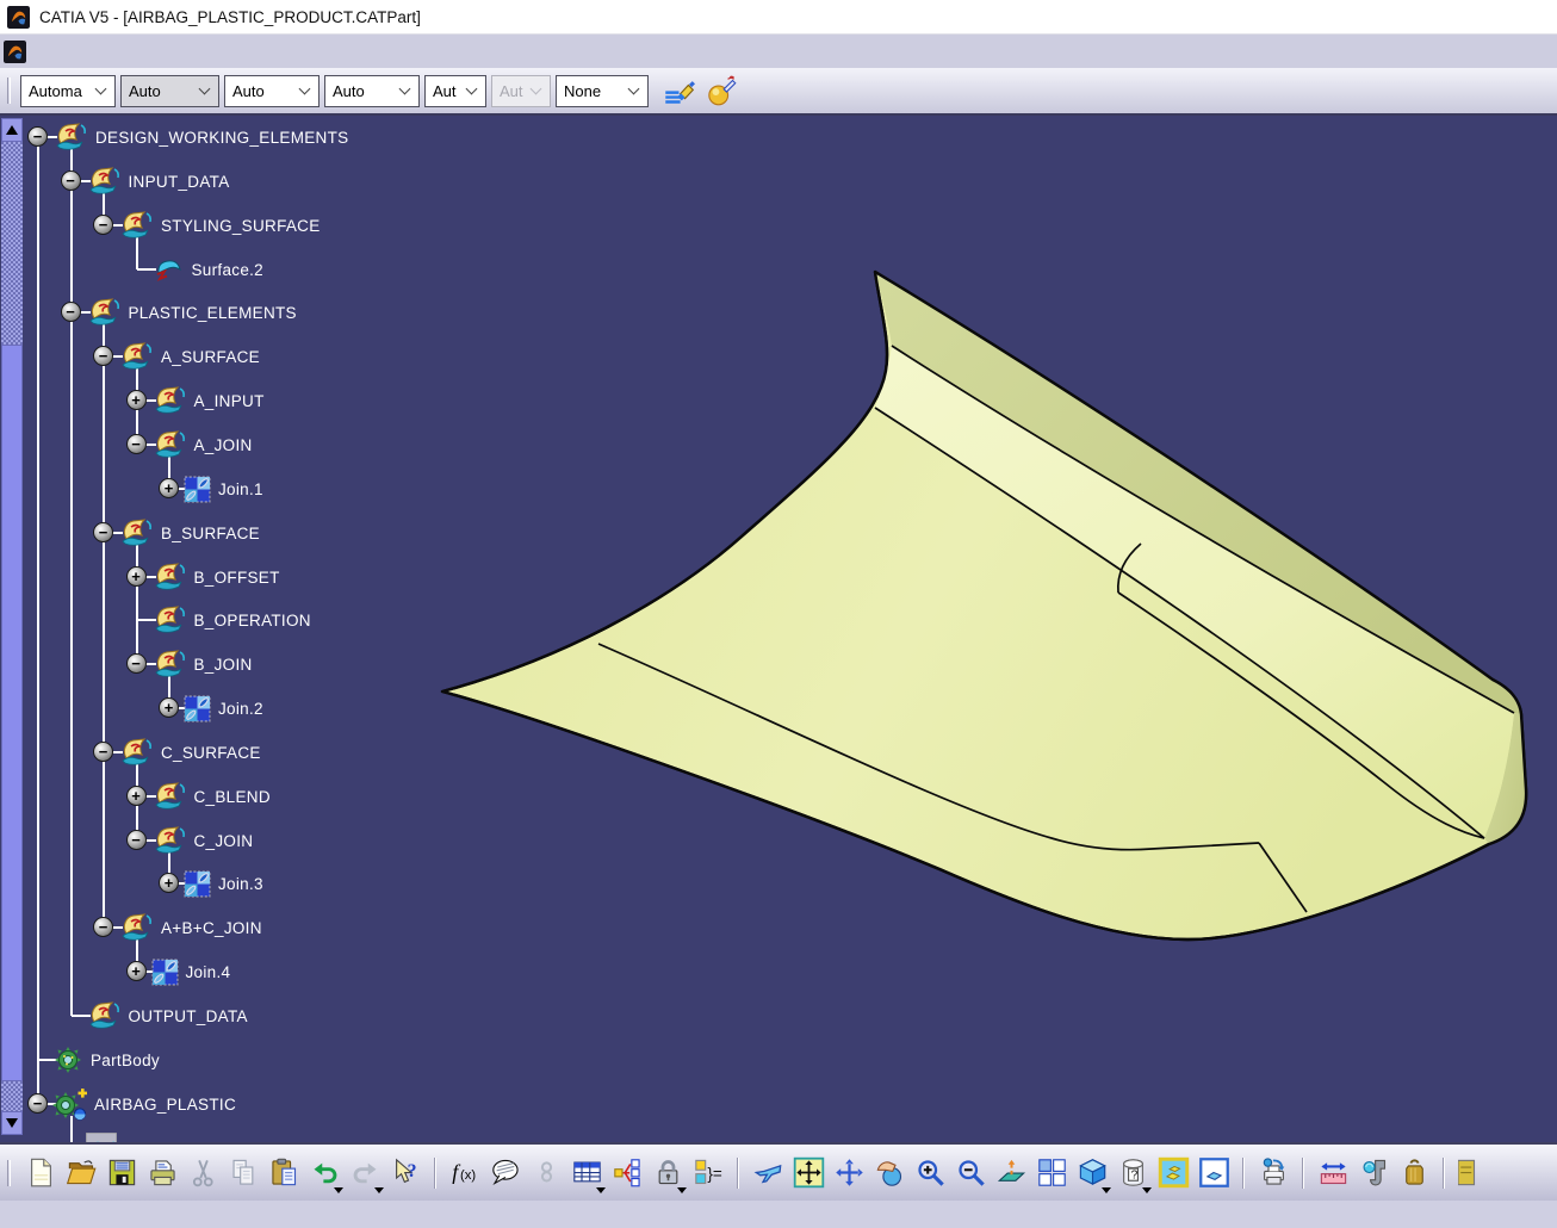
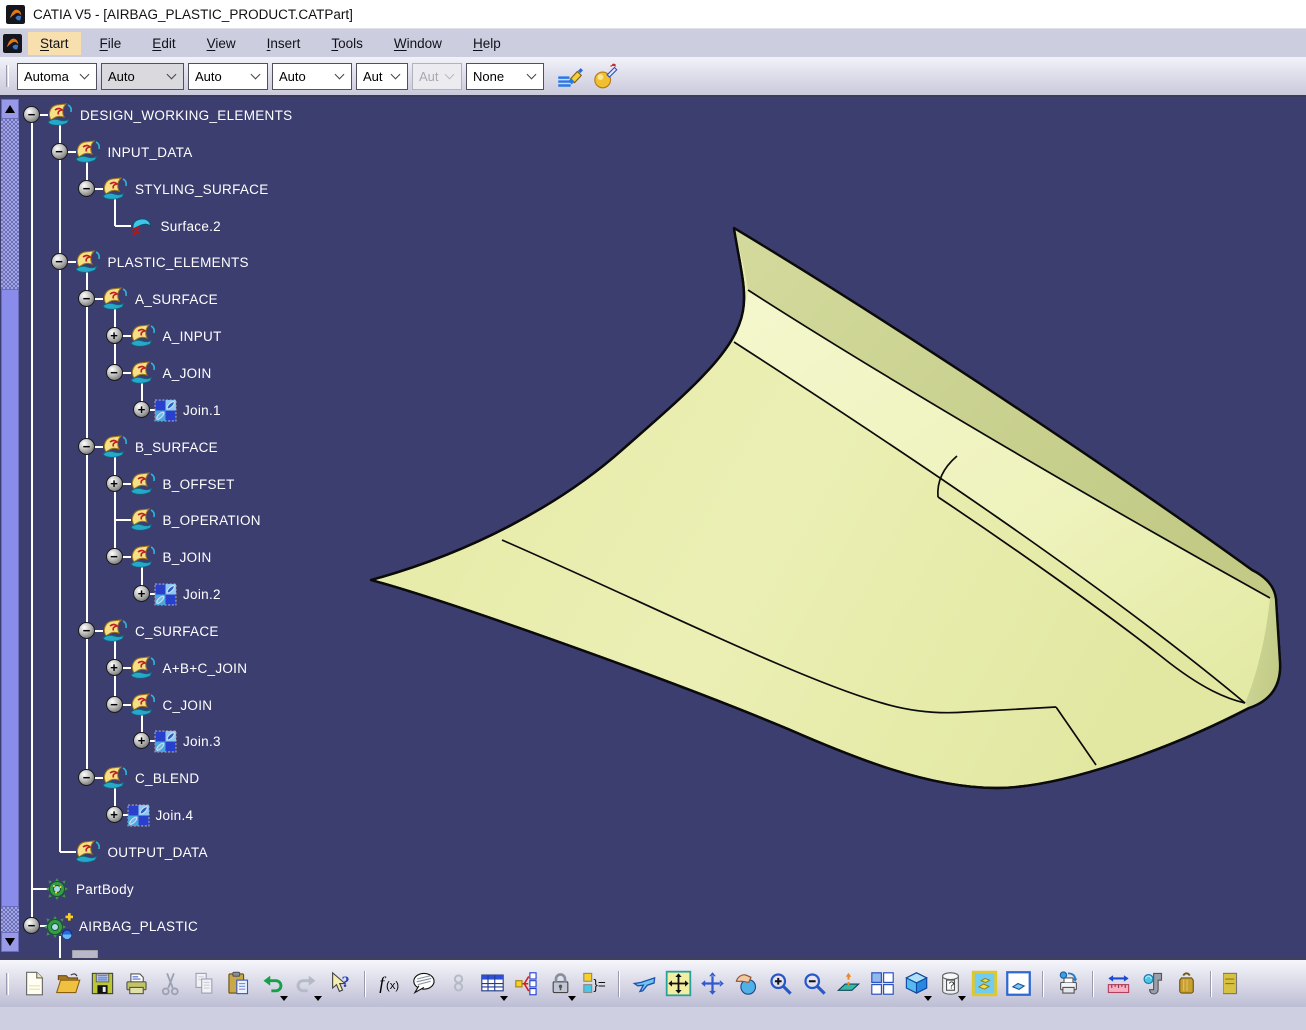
  CATIA V5 - [AIRBAG_PLASTIC_PRODUCT.CATPart]
+ Start
+ File
+ Edit
+ View
+ Insert
+ Tools
+ Window
+ Help
  Automa
  Auto
  Auto
  Auto
  Aut
  Aut
  None
  DESIGN_WORKING_ELEMENTS
  −
  INPUT_DATA
  −
  STYLING_SURFACE
  −
  Surface.2
  PLASTIC_ELEMENTS
  −
  A_SURFACE
  −
  A_INPUT
  +
  A_JOIN
  −
  Join.1
  +
  B_SURFACE
  −
  B_OFFSET
  +
  B_OPERATION
  B_JOIN
  −
  Join.2
  +
  C_SURFACE
  −
- C_BLEND
+ A+B+C_JOIN
  +
  C_JOIN
  −
  Join.3
  +
- A+B+C_JOIN
+ C_BLEND
  −
  Join.4
  +
  OUTPUT_DATA
  PartBody
  AIRBAG_PLASTIC
  −
  ?
  f
  (x)
  }=
  ?
